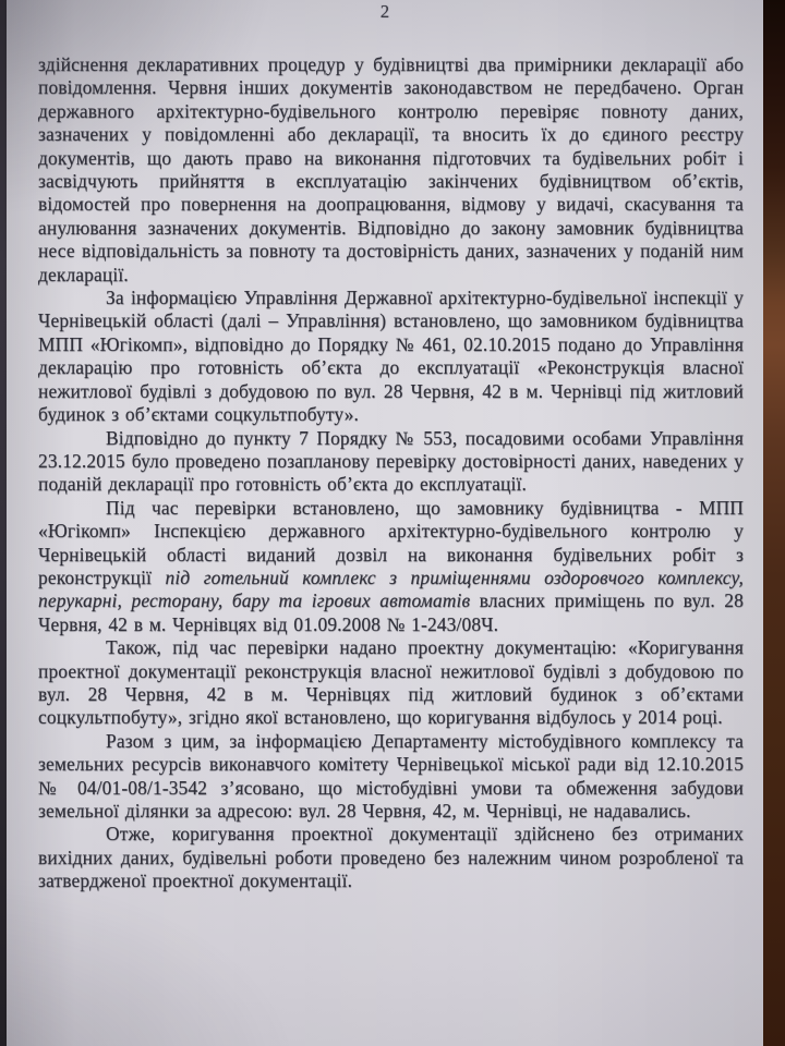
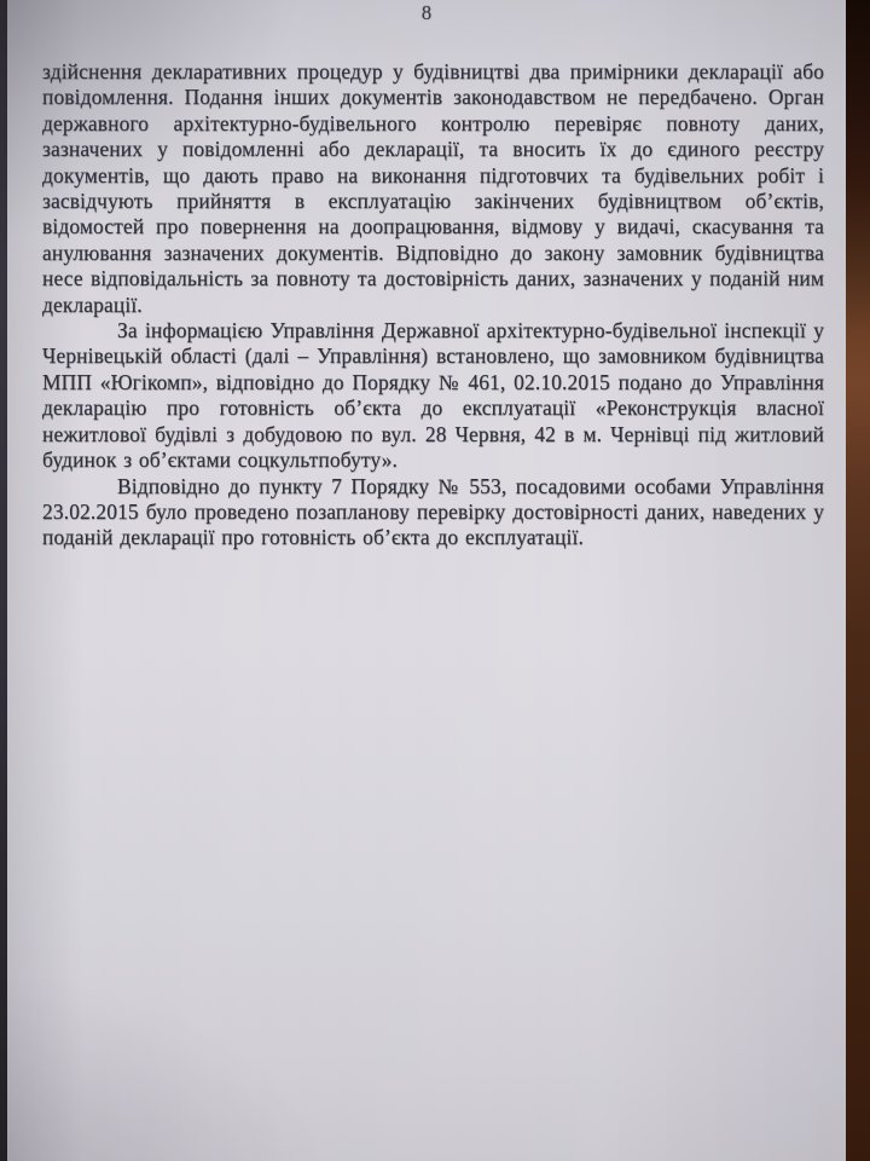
- 2
+ 8
- здійснення декларативних процедур у будівництві два примірники декларації або повідомлення. Червня інших документів законодавством не передбачено. Орган державного архітектурно-будівельного контролю перевіряє повноту даних, зазначених у повідомленні або декларації, та вносить їх до єдиного реєстру документів, що дають право на виконання підготовчих та будівельних робіт і засвідчують прийняття в експлуатацію закінчених будівництвом об’єктів, відомостей про повернення на доопрацювання, відмову у видачі, скасування та анулювання зазначених документів. Відповідно до закону замовник будівництва несе відповідальність за повноту та достовірність даних, зазначених у поданій ним декларації.
+ здійснення декларативних процедур у будівництві два примірники декларації або повідомлення. Подання інших документів законодавством не передбачено. Орган державного архітектурно-будівельного контролю перевіряє повноту даних, зазначених у повідомленні або декларації, та вносить їх до єдиного реєстру документів, що дають право на виконання підготовчих та будівельних робіт і засвідчують прийняття в експлуатацію закінчених будівництвом об’єктів, відомостей про повернення на доопрацювання, відмову у видачі, скасування та анулювання зазначених документів. Відповідно до закону замовник будівництва несе відповідальність за повноту та достовірність даних, зазначених у поданій ним декларації.
  За інформацією Управління Державної архітектурно-будівельної інспекції у Чернівецькій області (далі – Управління) встановлено, що замовником будівництва МПП «Югікомп», відповідно до Порядку № 461, 02.10.2015 подано до Управління декларацію про готовність об’єкта до експлуатації «Реконструкція власної нежитлової будівлі з добудовою по вул. 28 Червня, 42 в м. Чернівці під житловий будинок з об’єктами соцкультпобуту».
- Відповідно до пункту 7 Порядку № 553, посадовими особами Управління 23.12.2015 було проведено позапланову перевірку достовірності даних, наведених у поданій декларації про готовність об’єкта до експлуатації.
+ Відповідно до пункту 7 Порядку № 553, посадовими особами Управління 23.02.2015 було проведено позапланову перевірку достовірності даних, наведених у поданій декларації про готовність об’єкта до експлуатації.
- Під час перевірки встановлено, що замовнику будівництва - МПП «Югікомп» Інспекцією державного архітектурно-будівельного контролю у Чернівецькій області виданий дозвіл на виконання будівельних робіт з реконструкції під готельний комплекс з приміщеннями оздоровчого комплексу, перукарні, ресторану, бару та ігрових автоматів власних приміщень по вул. 28 Червня, 42 в м. Чернівцях від 01.09.2008 № 1-243/08Ч.
- Також, під час перевірки надано проектну документацію: «Коригування проектної документації реконструкція власної нежитлової будівлі з добудовою по вул. 28 Червня, 42 в м. Чернівцях під житловий будинок з об’єктами соцкультпобуту», згідно якої встановлено, що коригування відбулось у 2014 році.
- Разом з цим, за інформацією Департаменту містобудівного комплексу та земельних ресурсів виконавчого комітету Чернівецької міської ради від 12.10.2015 № 04/01-08/1-3542 з’ясовано, що містобудівні умови та обмеження забудови земельної ділянки за адресою: вул. 28 Червня, 42, м. Чернівці, не надавались.
- Отже, коригування проектної документації здійснено без отриманих вихідних даних, будівельні роботи проведено без належним чином розробленої та затвердженої проектної документації.
